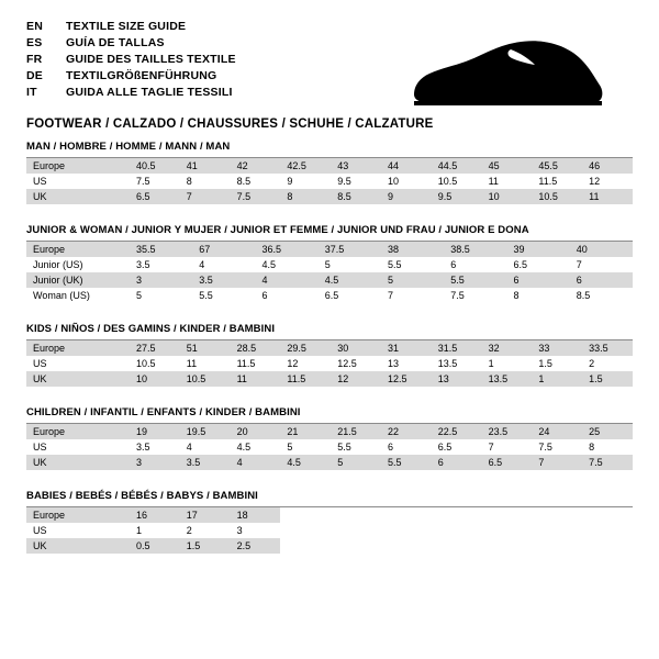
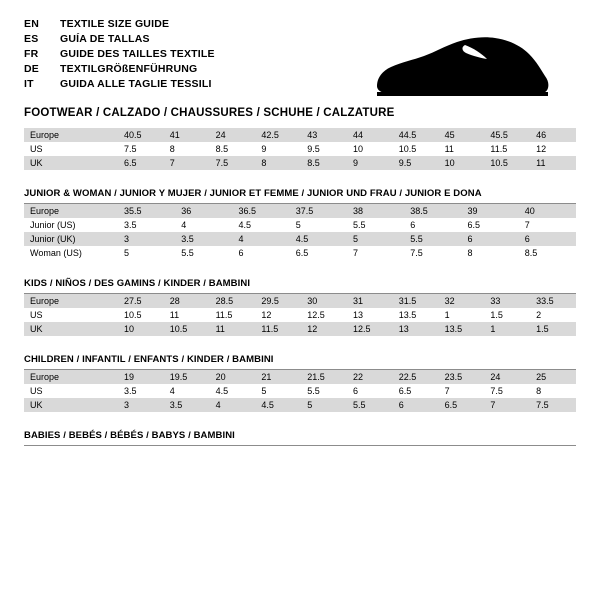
  EN	TEXTILE SIZE GUIDE
  ES	GUÍA DE TALLAS
  FR	GUIDE DES TAILLES TEXTILE
  DE	TEXTILGRÖßENFÜHRUNG
  IT	GUIDA ALLE TAGLIE TESSILI
  FOOTWEAR / CALZADO / CHAUSSURES / SCHUHE / CALZATURE
- MAN / HOMBRE / HOMME / MANN / MAN
- Europe	40.5	41	42	42.5	43	44	44.5	45	45.5	46
+ Europe	40.5	41	24	42.5	43	44	44.5	45	45.5	46
  US	7.5	8	8.5	9	9.5	10	10.5	11	11.5	12
  UK	6.5	7	7.5	8	8.5	9	9.5	10	10.5	11
  JUNIOR & WOMAN / JUNIOR Y MUJER / JUNIOR ET FEMME / JUNIOR UND FRAU / JUNIOR E DONA
- Europe	35.5	67	36.5	37.5	38	38.5	39	40
+ Europe	35.5	36	36.5	37.5	38	38.5	39	40
  Junior (US)	3.5	4	4.5	5	5.5	6	6.5	7
  Junior (UK)	3	3.5	4	4.5	5	5.5	6	6
  Woman (US)	5	5.5	6	6.5	7	7.5	8	8.5
  KIDS / NIÑOS / DES GAMINS / KINDER / BAMBINI
- Europe	27.5	51	28.5	29.5	30	31	31.5	32	33	33.5
+ Europe	27.5	28	28.5	29.5	30	31	31.5	32	33	33.5
  US	10.5	11	11.5	12	12.5	13	13.5	1	1.5	2
  UK	10	10.5	11	11.5	12	12.5	13	13.5	1	1.5
  CHILDREN / INFANTIL / ENFANTS / KINDER / BAMBINI
  Europe	19	19.5	20	21	21.5	22	22.5	23.5	24	25
  US	3.5	4	4.5	5	5.5	6	6.5	7	7.5	8
  UK	3	3.5	4	4.5	5	5.5	6	6.5	7	7.5
  BABIES / BEBÉS / BÉBÉS / BABYS / BAMBINI
- Europe	16	17	18
- US	1	2	3
- UK	0.5	1.5	2.5
